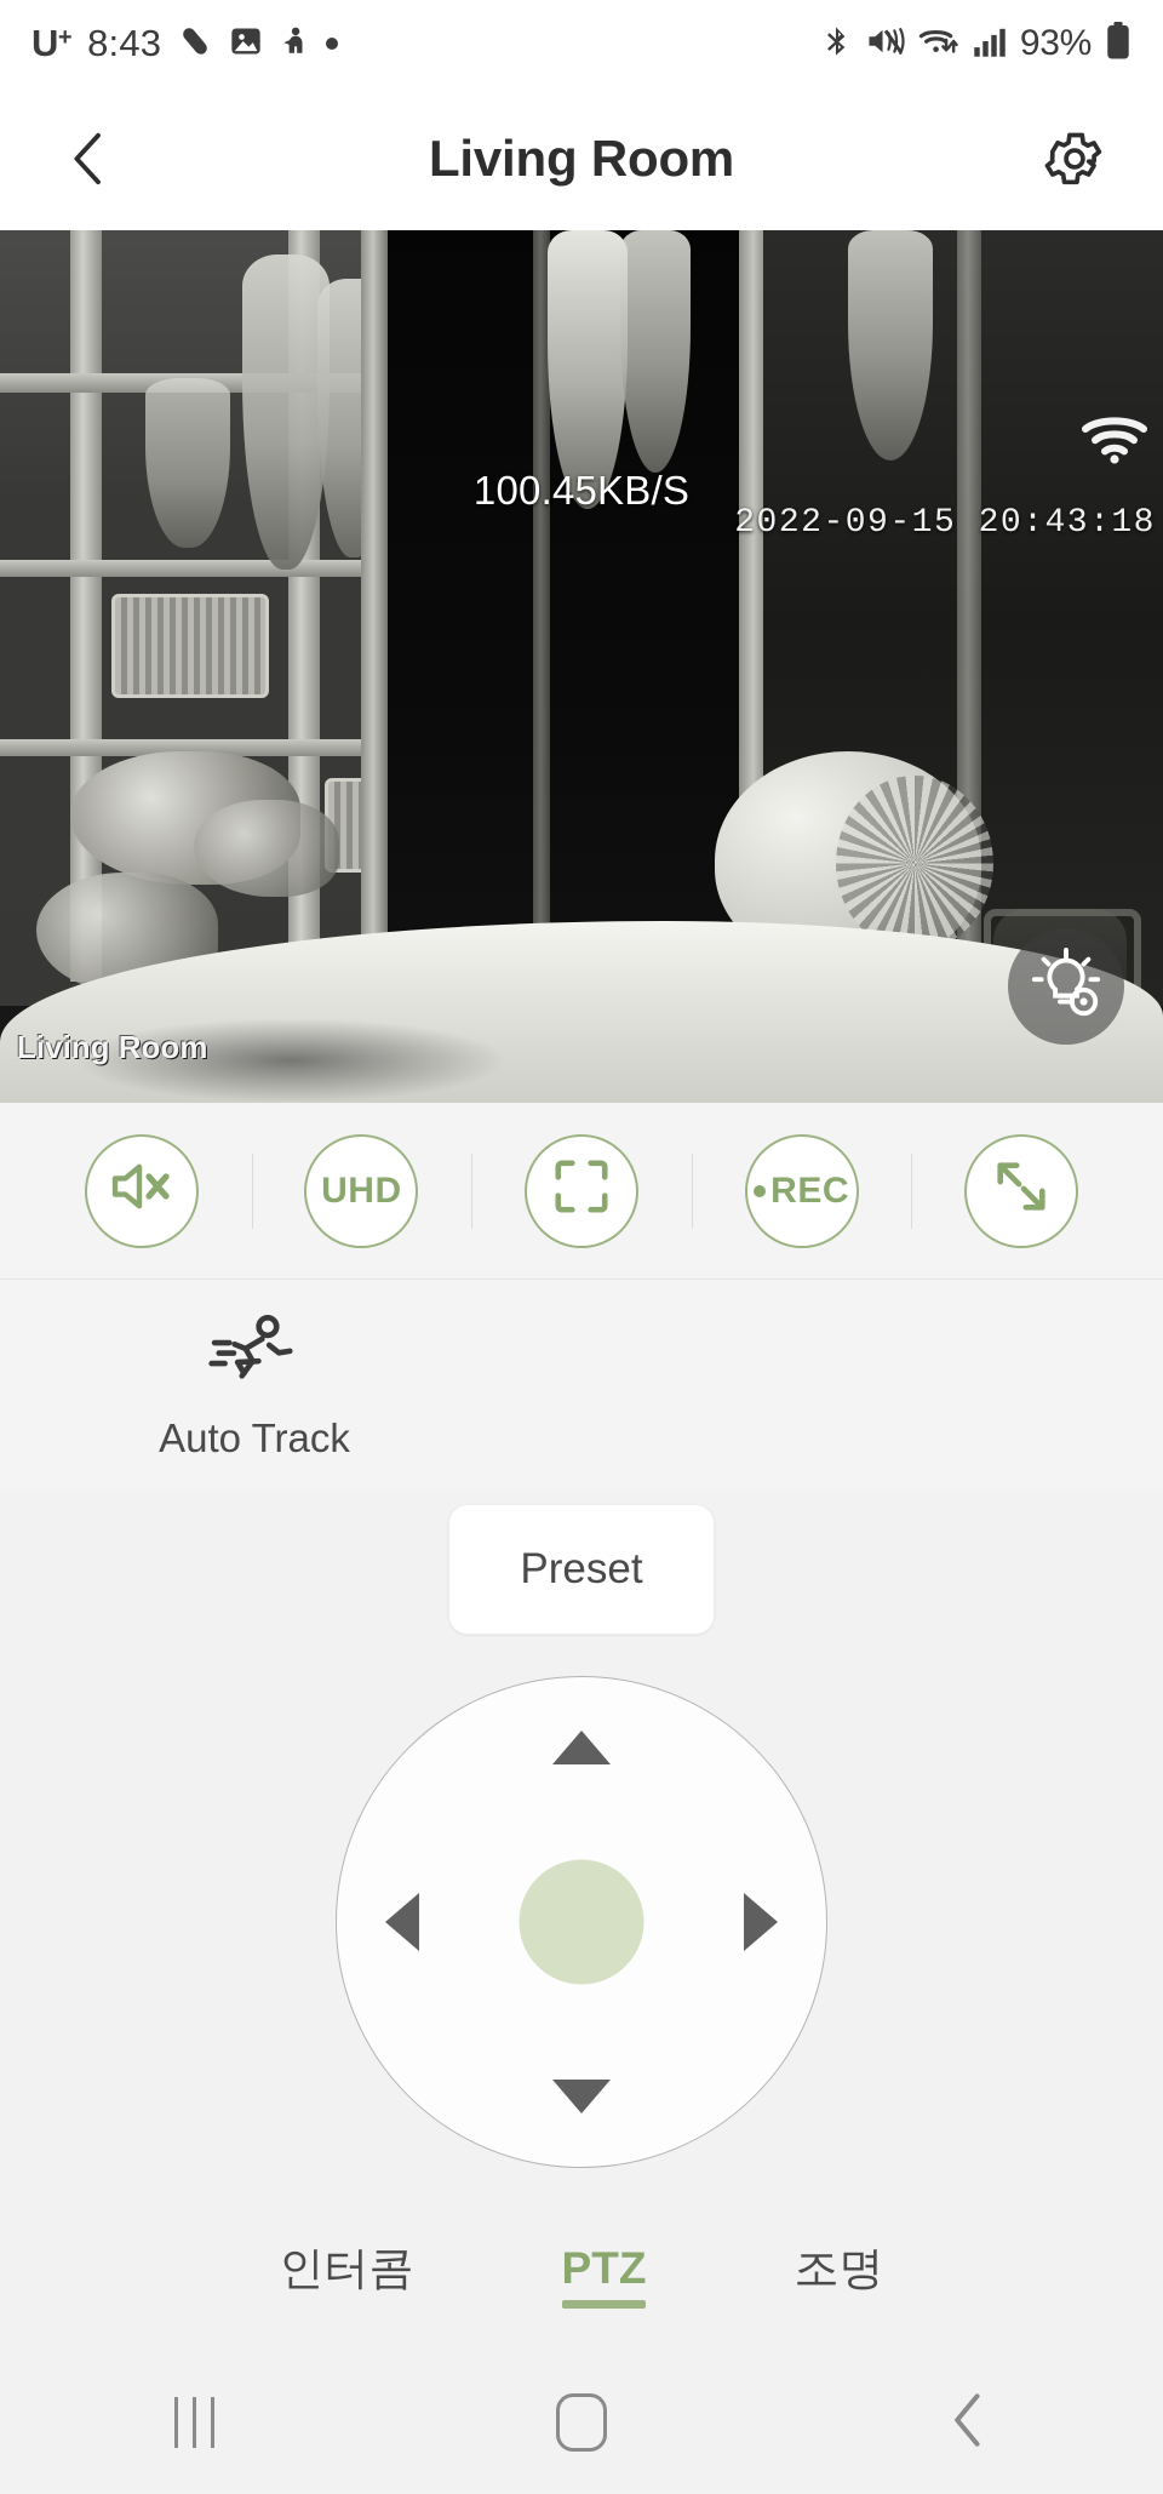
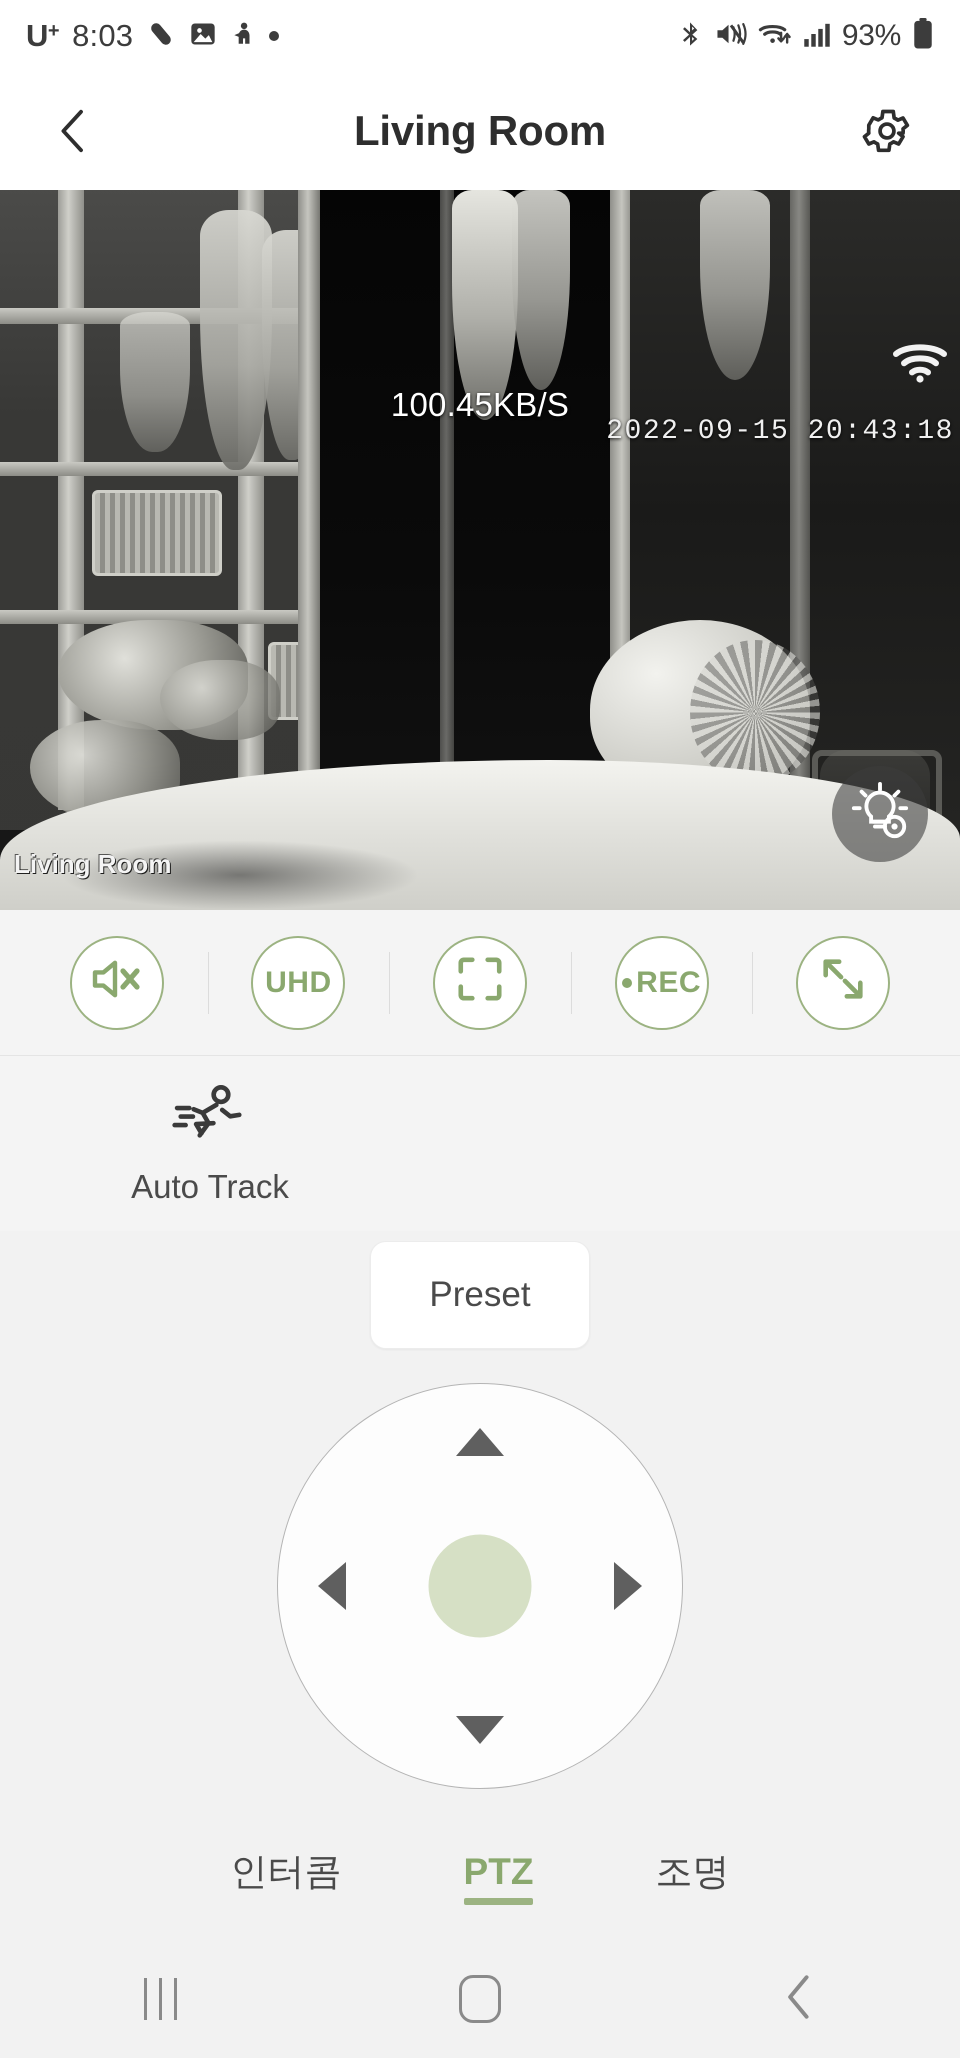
  U+
- 8:43
+ 8:03
  93%
  Living Room
  100.45KB/S
  2022-09-15 20:43:18
  Living Room
  UHD
  REC
  Auto Track
  Preset
  인터콤
  PTZ
  조명
